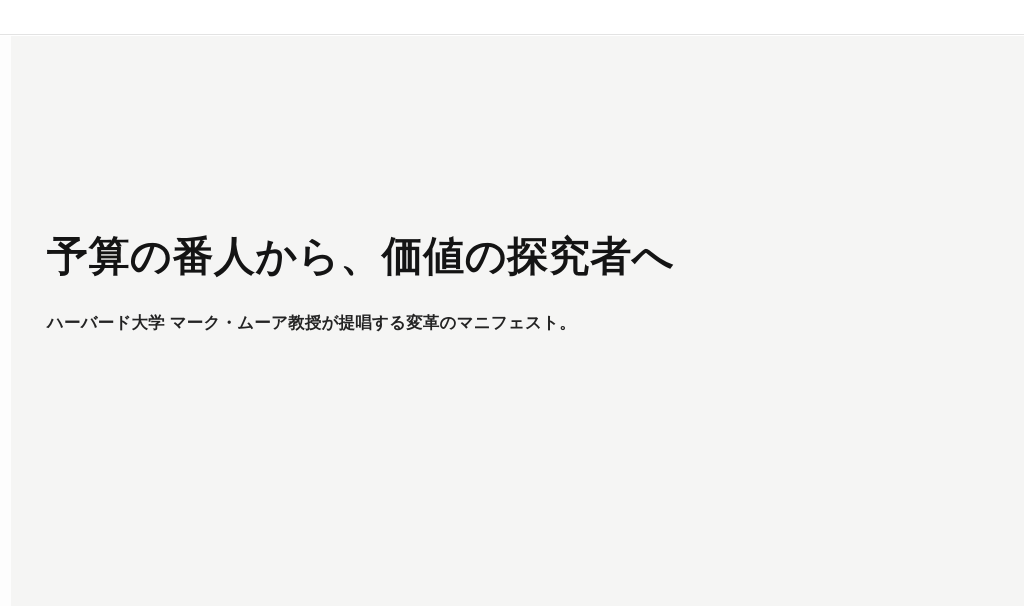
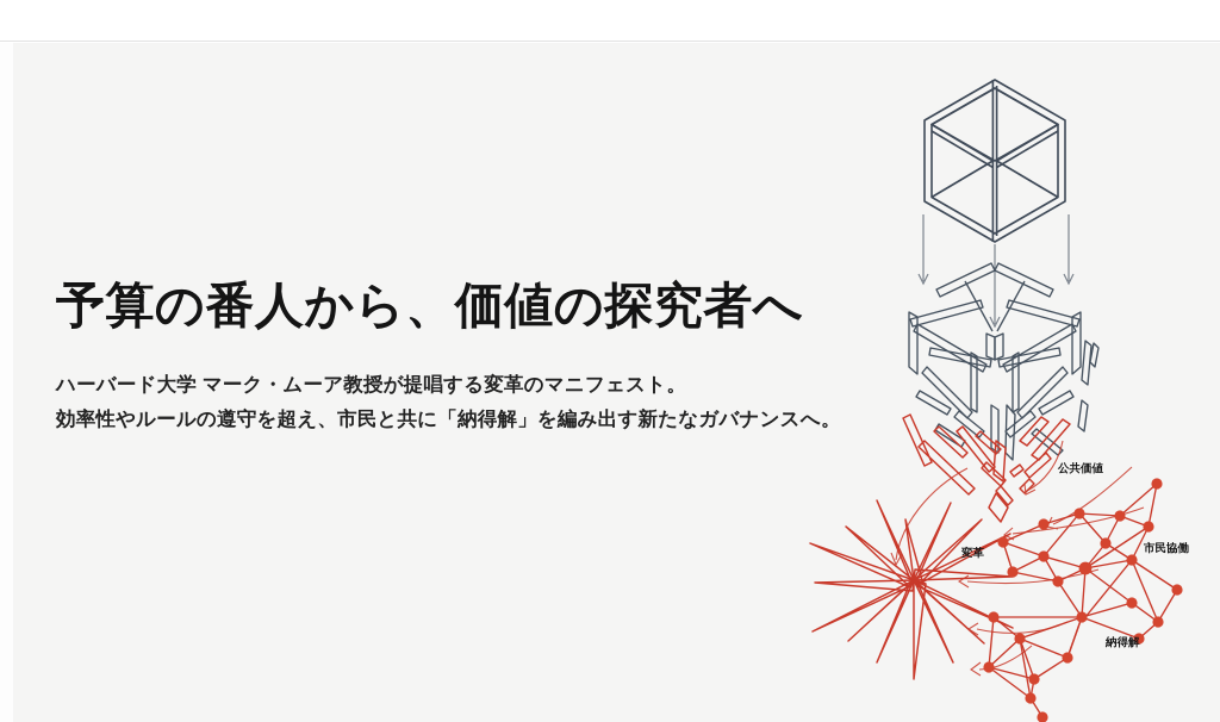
  予算の番人から、価値の探究者へ
  ハーバード大学 マーク・ムーア教授が提唱する変革のマニフェスト。
+ 効率性やルールの遵守を超え、市民と共に「納得解」を編み出す新たなガバナンスへ。
+ 公共価値
+ 市民協働
+ 納得解
+ 変革
